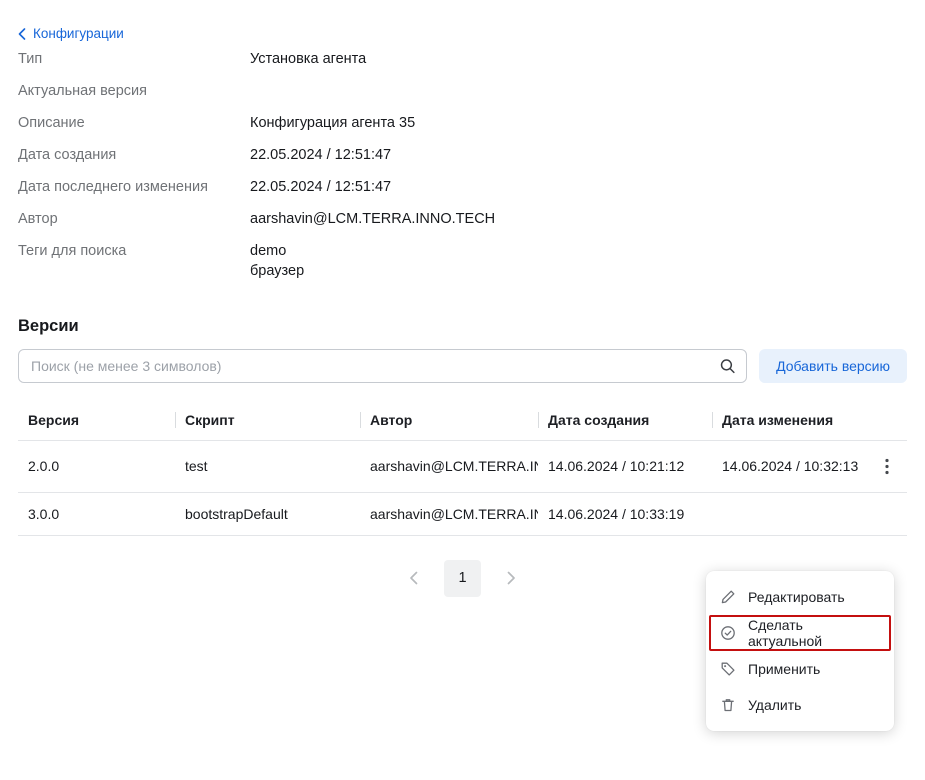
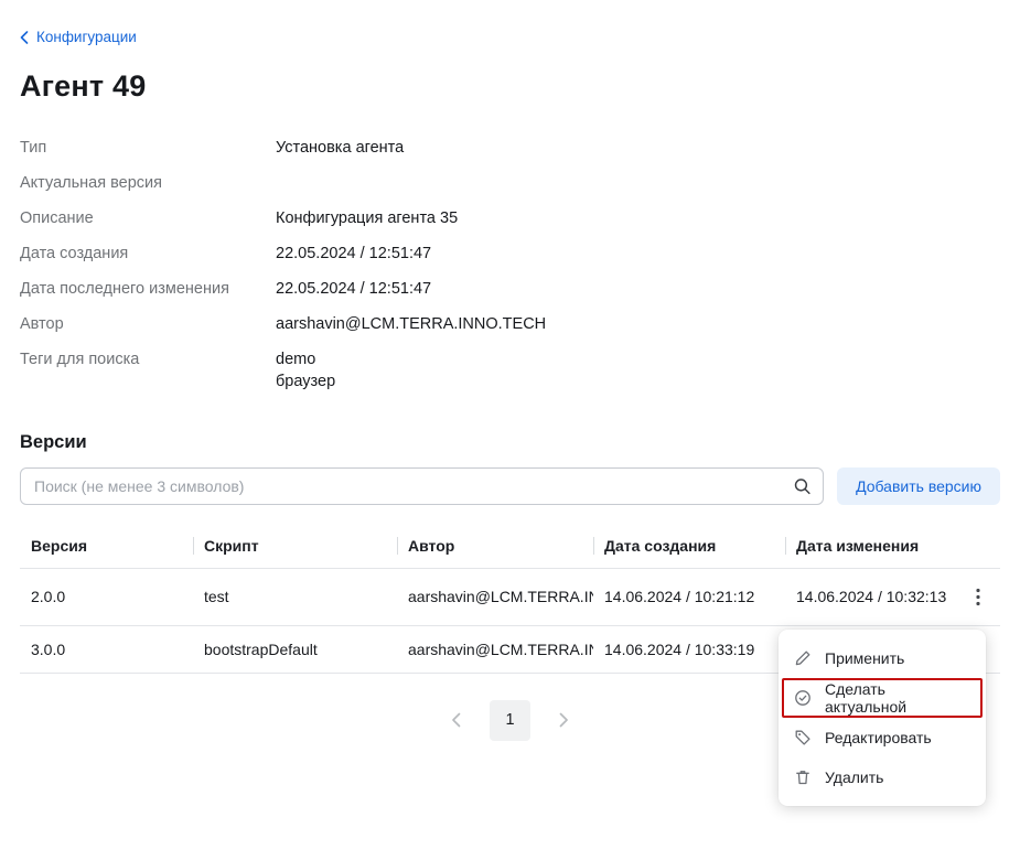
  Конфигурации
+ Агент 49
  Тип
  Установка агента
  Актуальная версия
  Описание
  Конфигурация агента 35
  Дата создания
  22.05.2024 / 12:51:47
  Дата последнего изменения
  22.05.2024 / 12:51:47
  Автор
  aarshavin@LCM.TERRA.INNO.TECH
  Теги для поиска
  demo
  браузер
  Версии
  Поиск (не менее 3 символов)
  Добавить версию
  Версия
  Скрипт
  Автор
  Дата создания
  Дата изменения
  2.0.0
  test
  aarshavin@LCM.TERRA.I
  14.06.2024 / 10:21:12
  14.06.2024 / 10:32:13
  3.0.0
  bootstrapDefault
  aarshavin@LCM.TERRA.I
  14.06.2024 / 10:33:19
  1
- Редактировать
+ Применить
  Сделать актуальной
- Применить
+ Редактировать
  Удалить
